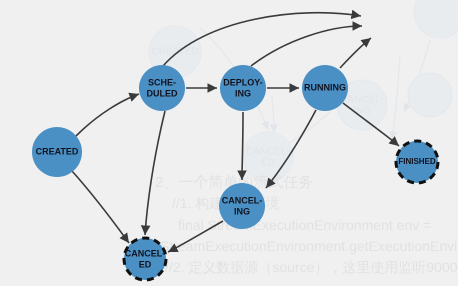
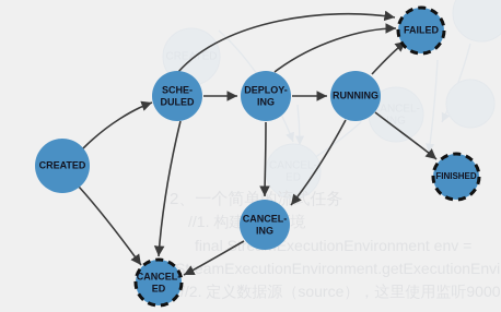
  CREATED
  CANCEL-
  ANCEL-
  2、一个简单的流式任务
  //1. 构建境
  final StrExecutionEnvironment env =
  StreamExecutionEnvironment.getExecutionEnvi
  //2. 定义数据源（source），这里使用监听9000
  CREATED
  SCHE-
  DULED
  DEPLOY-
  ING
  RUNNING
+ FAILED
  FINISHED
  CANCEL-
  ING
  CANCEL-
  ED
